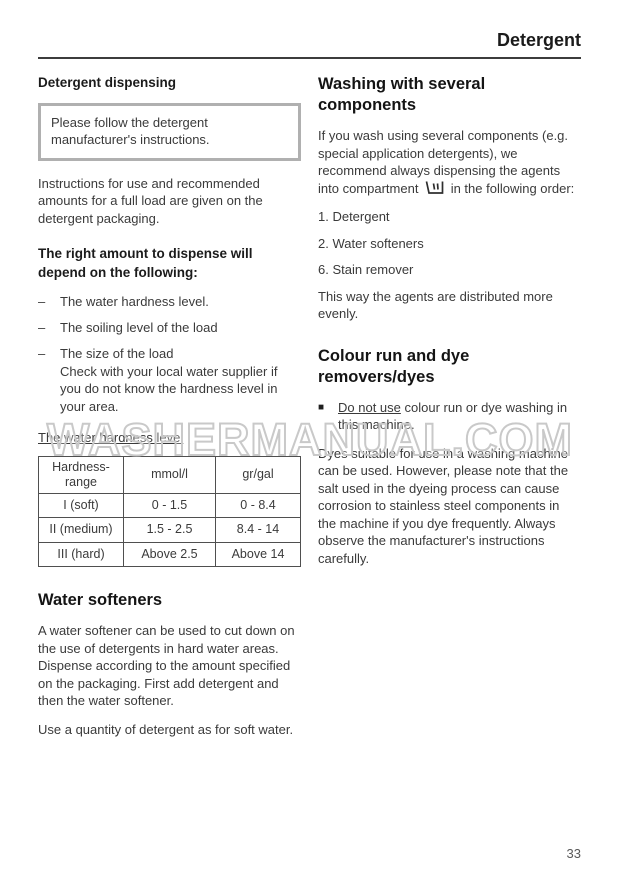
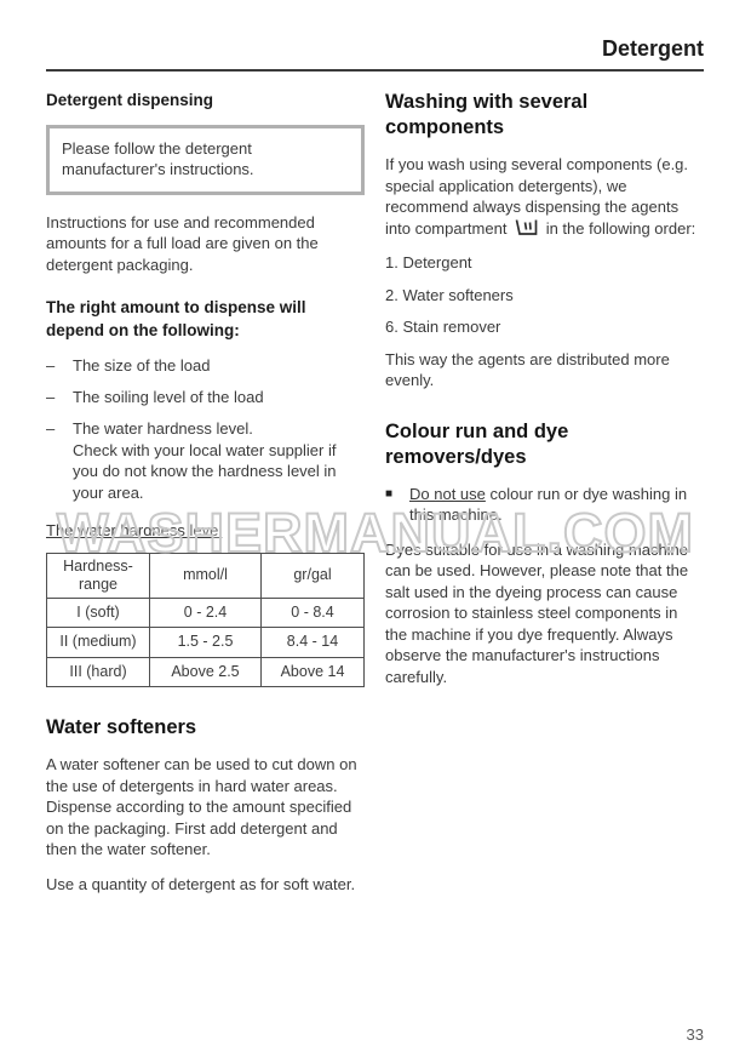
  Detergent
  Detergent dispensing
  Please follow the detergent manufacturer's instructions.
  Instructions for use and recommended amounts for a full load are given on the detergent packaging.
  The right amount to dispense will depend on the following:
  –
- The water hardness level.
+ The size of the load
  –
  The soiling level of the load
  –
- The size of the load
+ The water hardness level.
  Check with your local water supplier if you do not know the hardness level in your area.
  The water hardness level
  Hardness-range	mmol/l	gr/gal
- I (soft)	0 - 1.5	0 - 8.4
+ I (soft)	0 - 2.4	0 - 8.4
  II (medium)	1.5 - 2.5	8.4 - 14
  III (hard)	Above 2.5	Above 14
  Water softeners
  A water softener can be used to cut down on the use of detergents in hard water areas. Dispense according to the amount specified on the packaging. First add detergent and then the water softener.
  Use a quantity of detergent as for soft water.
  Washing with several components
  If you wash using several components (e.g. special application detergents), we recommend always dispensing the agents into compartment in the following order:
  1. Detergent
  2. Water softeners
  6. Stain remover
  This way the agents are distributed more evenly.
  Colour run and dye removers/dyes
  ■
  Do not use colour run or dye washing in this machine.
  Dyes suitable for use in a washing machine can be used. However, please note that the salt used in the dyeing process can cause corrosion to stainless steel components in the machine if you dye frequently. Always observe the manufacturer's instructions carefully.
  WASHERMANUAL.COM
  33
